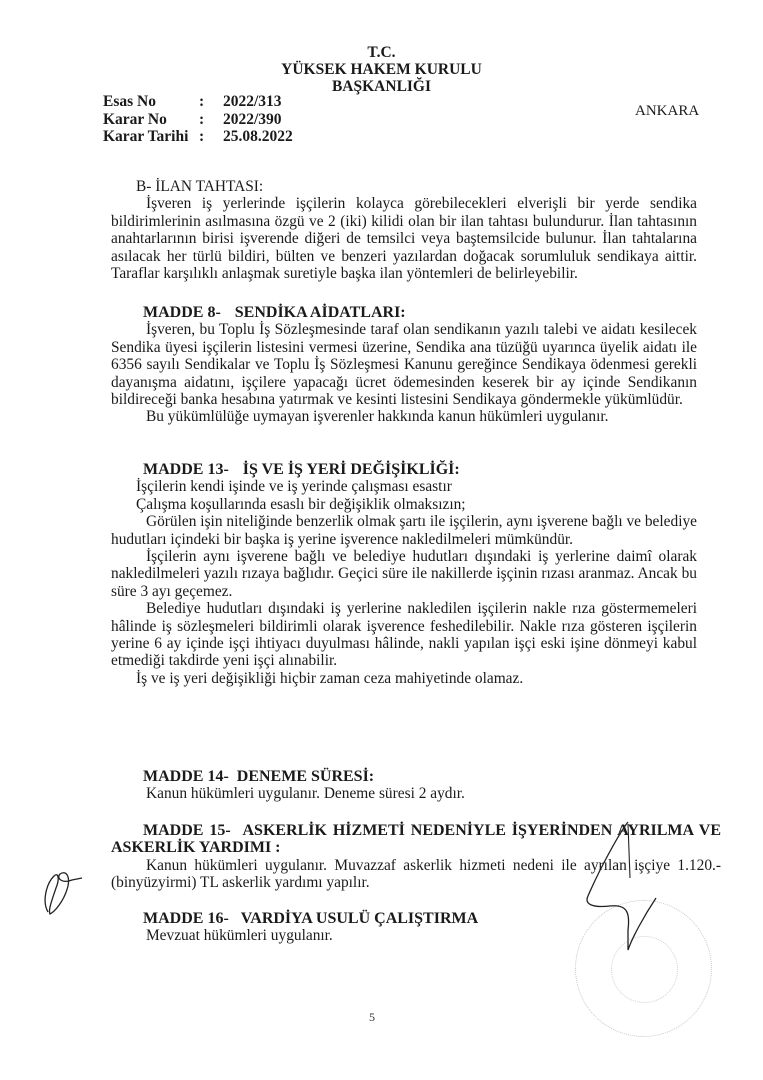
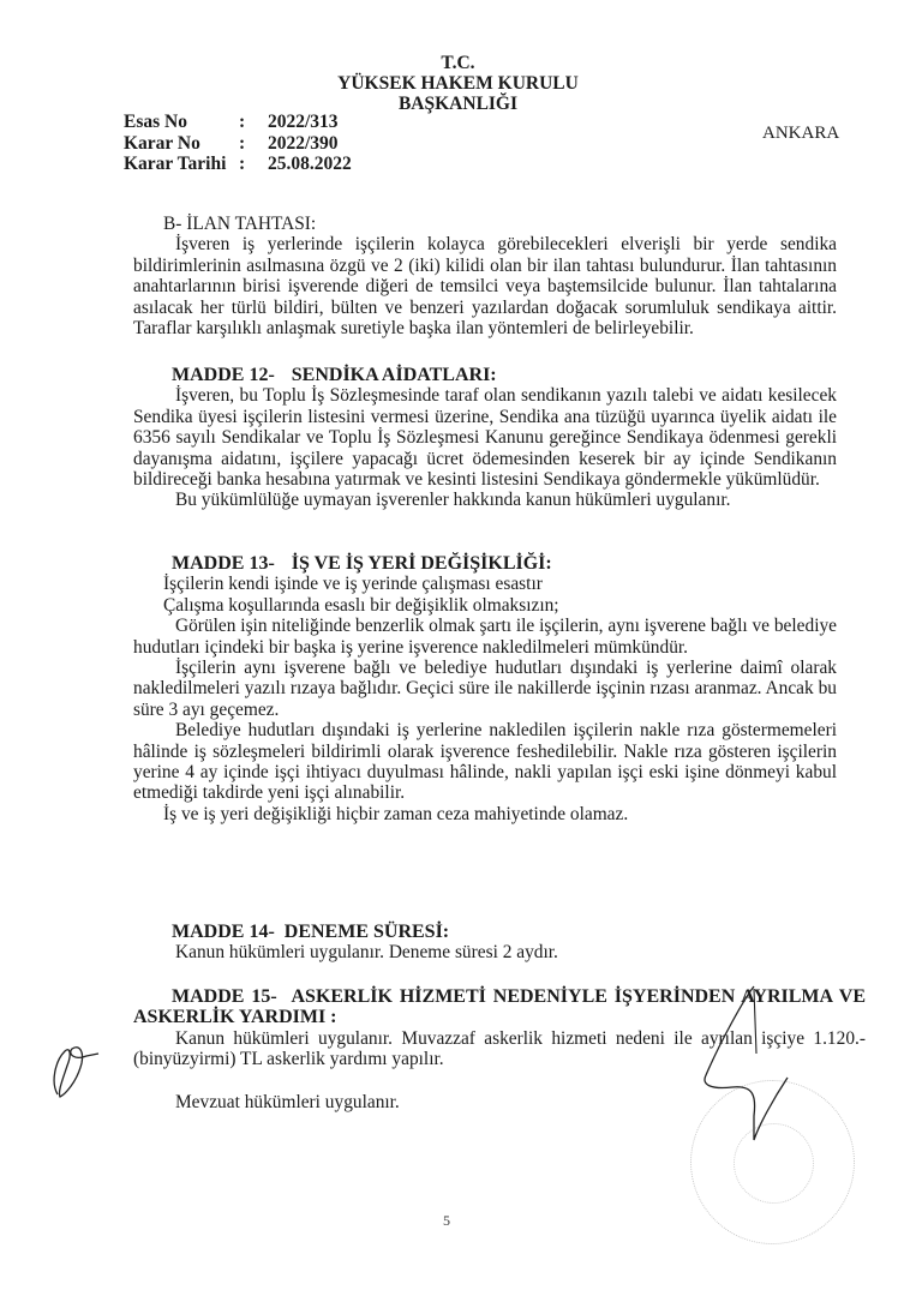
  T.C.
  YÜKSEK HAKEM KURULU
  BAŞKANLIĞI
  Esas No
  :
  2022/313
  Karar No
  :
  2022/390
  Karar Tarihi
  :
  25.08.2022
  ANKARA
  B- İLAN TAHTASI:
  İşveren iş yerlerinde işçilerin kolayca görebilecekleri elverişli bir yerde sendika bildirimlerinin asılmasına özgü ve 2 (iki) kilidi olan bir ilan tahtası bulundurur. İlan tahtasının anahtarlarının birisi işverende diğeri de temsilci veya baştemsilcide bulunur. İlan tahtalarına asılacak her türlü bildiri, bülten ve benzeri yazılardan doğacak sorumluluk sendikaya aittir. Taraflar karşılıklı anlaşmak suretiyle başka ilan yöntemleri de belirleyebilir.
- MADDE 8- SENDİKA AİDATLARI:
+ MADDE 12- SENDİKA AİDATLARI:
  İşveren, bu Toplu İş Sözleşmesinde taraf olan sendikanın yazılı talebi ve aidatı kesilecek Sendika üyesi işçilerin listesini vermesi üzerine, Sendika ana tüzüğü uyarınca üyelik aidatı ile 6356 sayılı Sendikalar ve Toplu İş Sözleşmesi Kanunu gereğince Sendikaya ödenmesi gerekli dayanışma aidatını, işçilere yapacağı ücret ödemesinden keserek bir ay içinde Sendikanın bildireceği banka hesabına yatırmak ve kesinti listesini Sendikaya göndermekle yükümlüdür.
  Bu yükümlülüğe uymayan işverenler hakkında kanun hükümleri uygulanır.
  MADDE 13- İŞ VE İŞ YERİ DEĞİŞİKLİĞİ:
  İşçilerin kendi işinde ve iş yerinde çalışması esastır
  Çalışma koşullarında esaslı bir değişiklik olmaksızın;
  Görülen işin niteliğinde benzerlik olmak şartı ile işçilerin, aynı işverene bağlı ve belediye hudutları içindeki bir başka iş yerine işverence nakledilmeleri mümkündür.
  İşçilerin aynı işverene bağlı ve belediye hudutları dışındaki iş yerlerine daimî olarak nakledilmeleri yazılı rızaya bağlıdır. Geçici süre ile nakillerde işçinin rızası aranmaz. Ancak bu süre 3 ayı geçemez.
- Belediye hudutları dışındaki iş yerlerine nakledilen işçilerin nakle rıza göstermemeleri hâlinde iş sözleşmeleri bildirimli olarak işverence feshedilebilir. Nakle rıza gösteren işçilerin yerine 6 ay içinde işçi ihtiyacı duyulması hâlinde, nakli yapılan işçi eski işine dönmeyi kabul etmediği takdirde yeni işçi alınabilir.
+ Belediye hudutları dışındaki iş yerlerine nakledilen işçilerin nakle rıza göstermemeleri hâlinde iş sözleşmeleri bildirimli olarak işverence feshedilebilir. Nakle rıza gösteren işçilerin yerine 4 ay içinde işçi ihtiyacı duyulması hâlinde, nakli yapılan işçi eski işine dönmeyi kabul etmediği takdirde yeni işçi alınabilir.
  İş ve iş yeri değişikliği hiçbir zaman ceza mahiyetinde olamaz.
  MADDE 14- DENEME SÜRESİ:
  Kanun hükümleri uygulanır. Deneme süresi 2 aydır.
  MADDE 15- ASKERLİK HİZMETİ NEDENİYLE İŞYERİNDENYRILMA VE ASKERLİK YARDIMI :
  Kanun hükümleri uygulanır. Muvazzaf askerlik hizmeti nedeni ile ayrılan işçiye 1.120.- (binyüzyirmi) TL askerlik yardımı yapılır.
- MADDE 16- VARDİYA USULÜ ÇALIŞTIRMA
  Mevzuat hükümleri uygulanır.
  5
